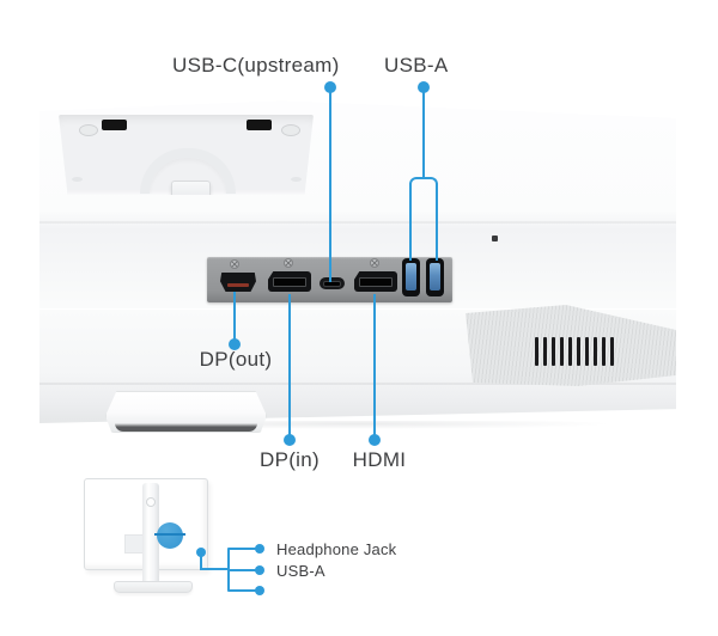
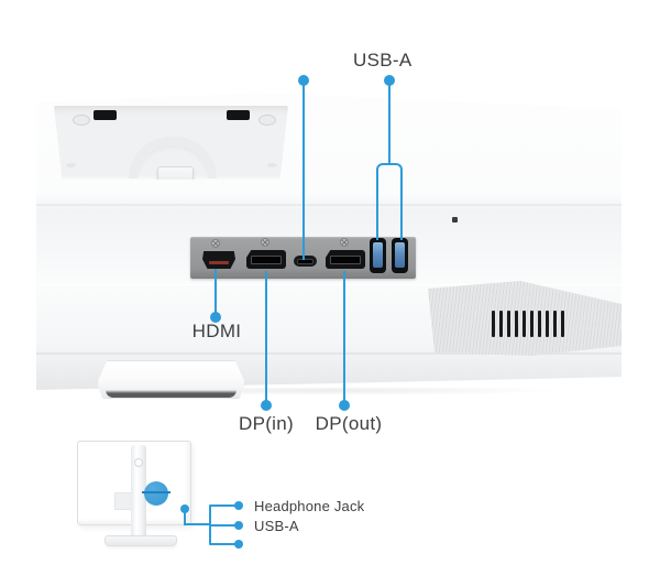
- USB-C(upstream)
  USB-A
- DP(out)
+ HDMI
  DP(in)
- HDMI
+ DP(out)
  Headphone Jack
  USB-A
